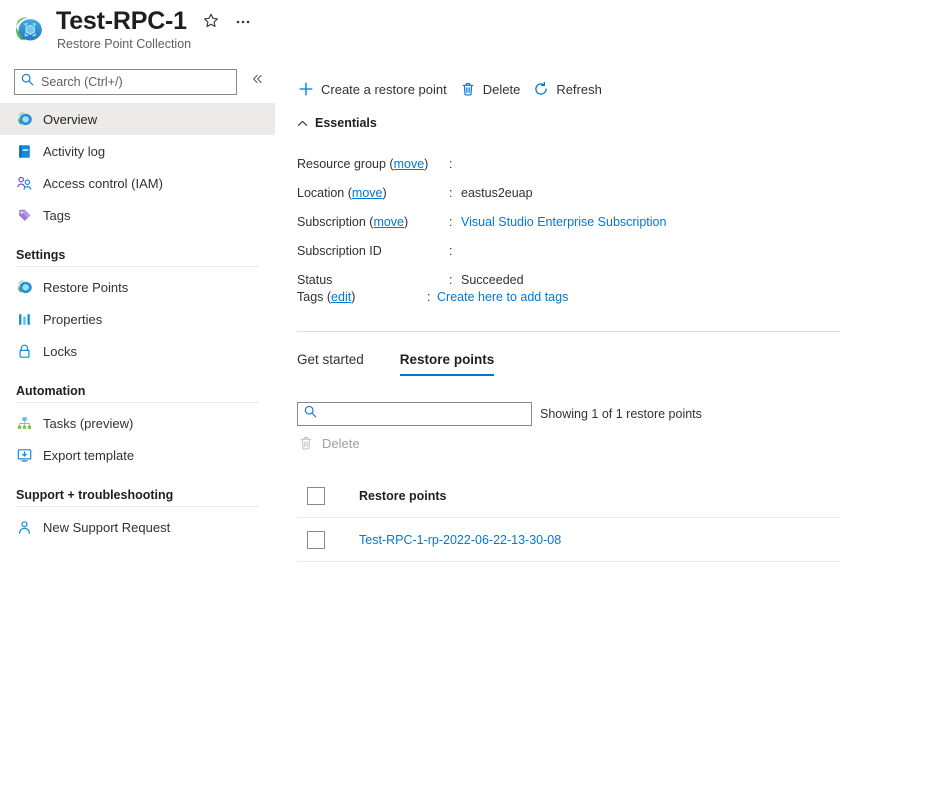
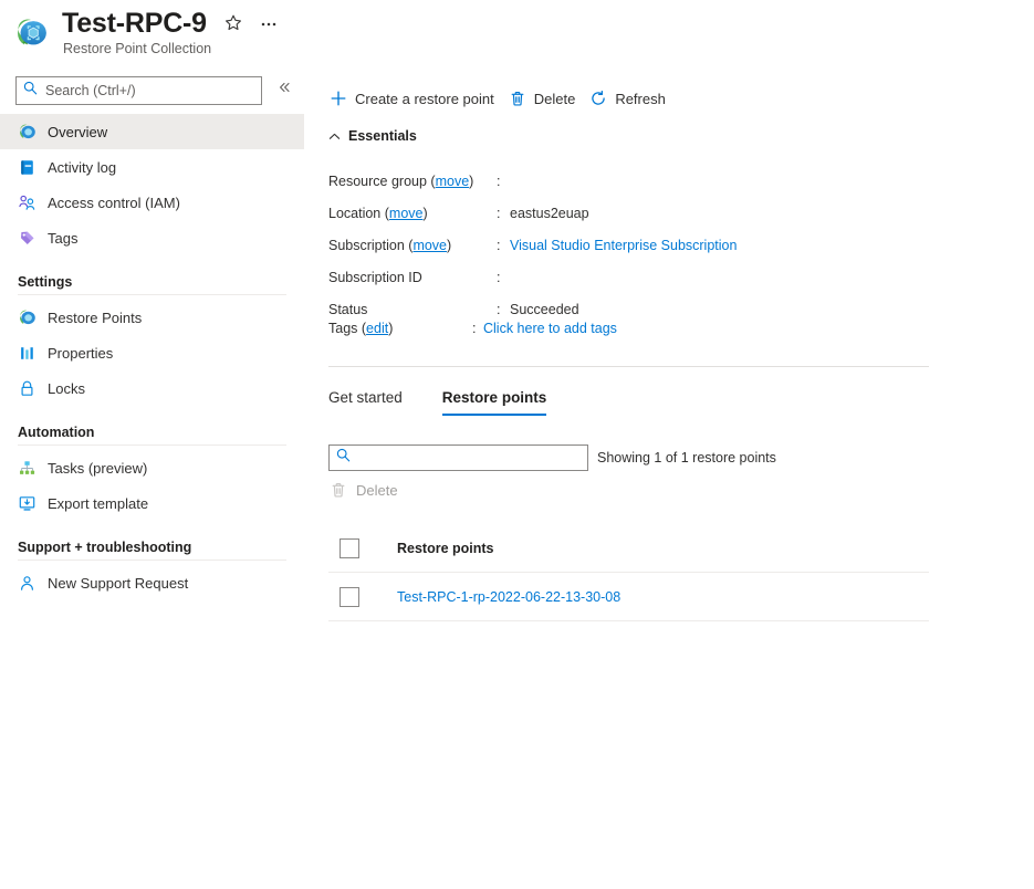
- Test-RPC-1
+ Test-RPC-9
  Restore Point Collection
  Search (Ctrl+/)
  Overview
  Activity log
  Access control (IAM)
  Tags
  Settings
  Restore Points
  Properties
  Locks
  Automation
  Tasks (preview)
  Export template
  Support + troubleshooting
  New Support Request
  Create a restore point
  Delete
  Refresh
  Essentials
  Resource group (move)
  :
  Location (move)
  :
  eastus2euap
  Subscription (move)
  :
  Visual Studio Enterprise Subscription
  Subscription ID
  :
  Status
  :
  Succeeded
  Tags (edit)
  :
- Create here to add tags
+ Click here to add tags
  Get started
  Restore points
  Showing 1 of 1 restore points
  Delete
  Restore points
  Test-RPC-1-rp-2022-06-22-13-30-08
